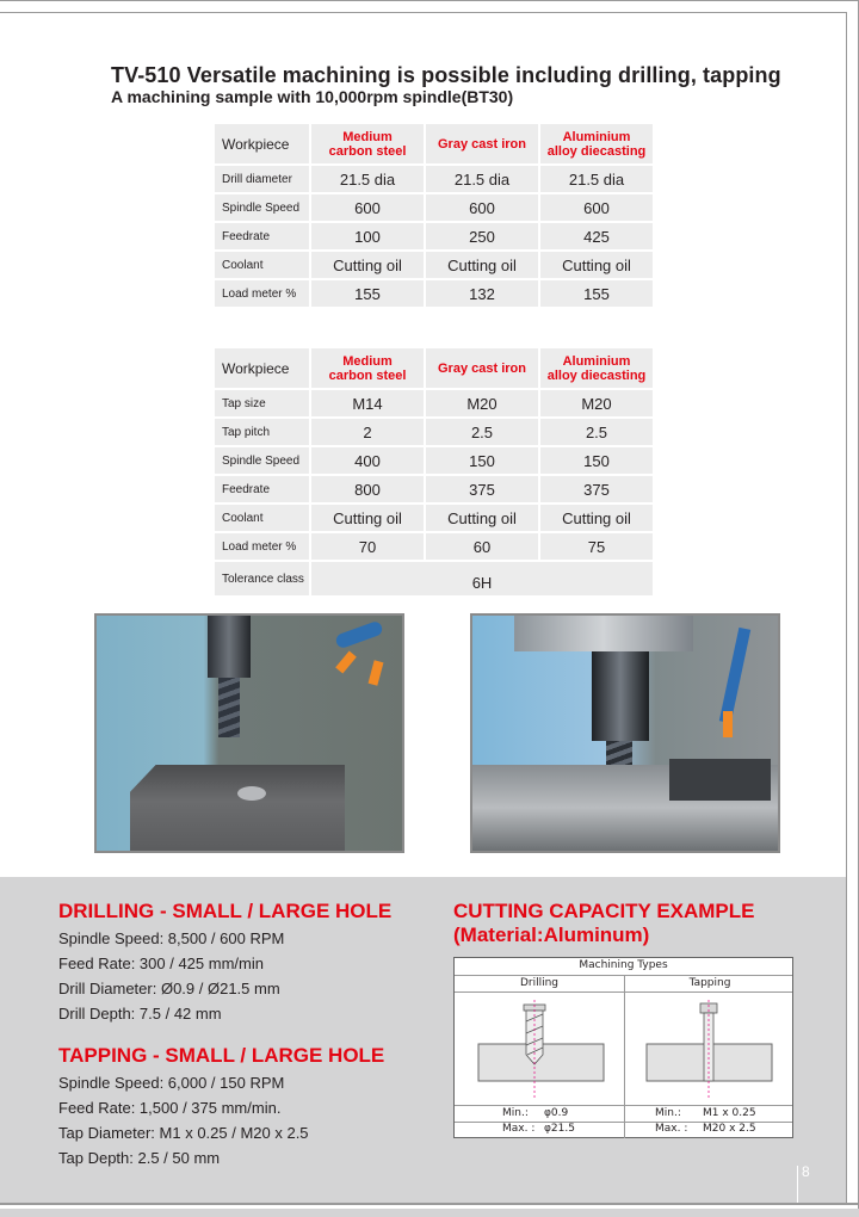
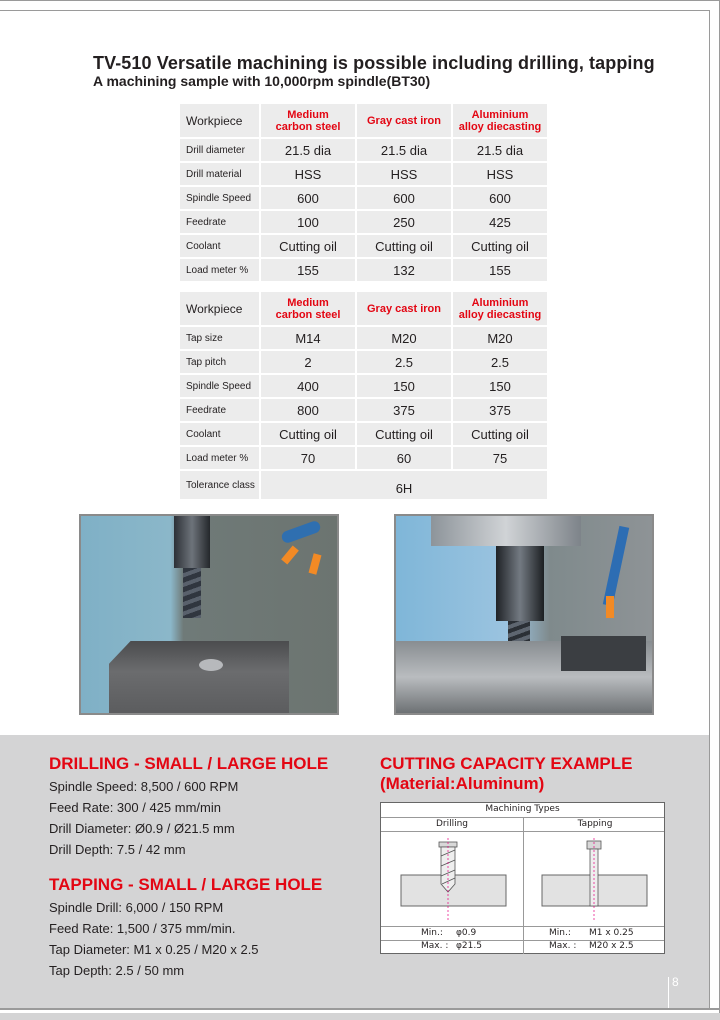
  TV-510 Versatile machining is possible including drilling, tapping
  A machining sample with 10,000rpm spindle(BT30)
  Workpiece	Mediumcarbon steel	Gray cast iron	Aluminiumalloy diecasting
  Drill diameter	21.5 dia	21.5 dia	21.5 dia
+ Drill material	HSS	HSS	HSS
  Spindle Speed	600	600	600
  Feedrate	100	250	425
  Coolant	Cutting oil	Cutting oil	Cutting oil
  Load meter %	155	132	155
  Workpiece	Mediumcarbon steel	Gray cast iron	Aluminiumalloy diecasting
  Tap size	M14	M20	M20
  Tap pitch	2	2.5	2.5
  Spindle Speed	400	150	150
  Feedrate	800	375	375
  Coolant	Cutting oil	Cutting oil	Cutting oil
  Load meter %	70	60	75
  Tolerance class	6H
  DRILLING - SMALL / LARGE HOLE
  Spindle Speed: 8,500 / 600 RPM
  Feed Rate: 300 / 425 mm/min
  Drill Diameter: Ø0.9 / Ø21.5 mm
  Drill Depth: 7.5 / 42 mm
  TAPPING - SMALL / LARGE HOLE
- Spindle Speed: 6,000 / 150 RPM
+ Spindle Drill: 6,000 / 150 RPM
  Feed Rate: 1,500 / 375 mm/min.
  Tap Diameter: M1 x 0.25 / M20 x 2.5
  Tap Depth: 2.5 / 50 mm
  CUTTING CAPACITY EXAMPLE
  (Material:Aluminum)
  Machining Types
  Drilling
  Tapping
  Min.:
  φ0.9
  Min.:
  M1 x 0.25
  Max. :
  φ21.5
  Max. :
  M20 x 2.5
  8
